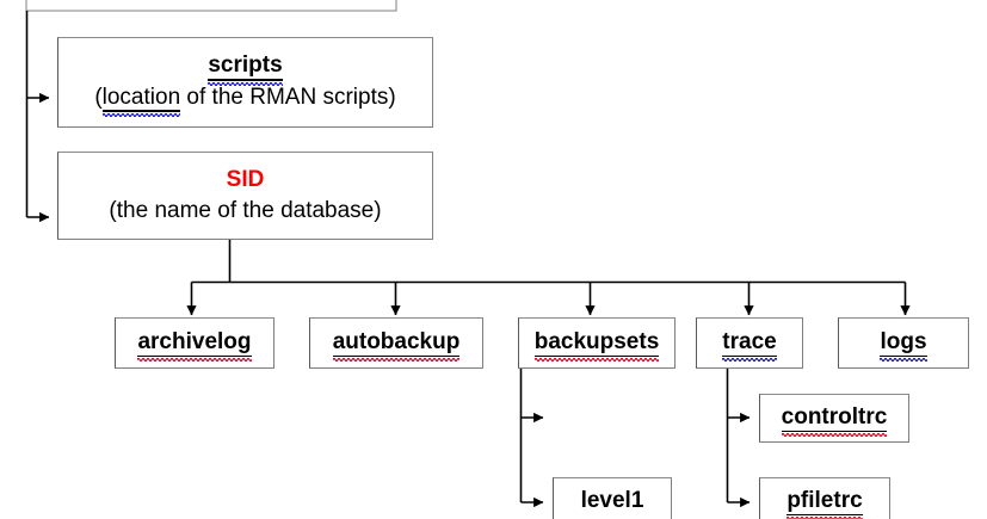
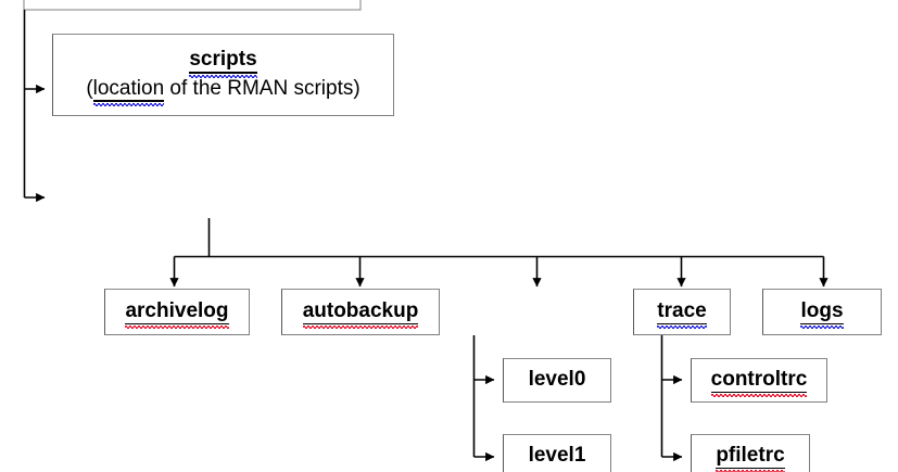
  scripts
  (location of the RMAN scripts)
- SID
- (the name of the database)
  archivelog
  autobackup
- backupsets
  trace
  logs
+ level0
  level1
  controltrc
  pfiletrc
